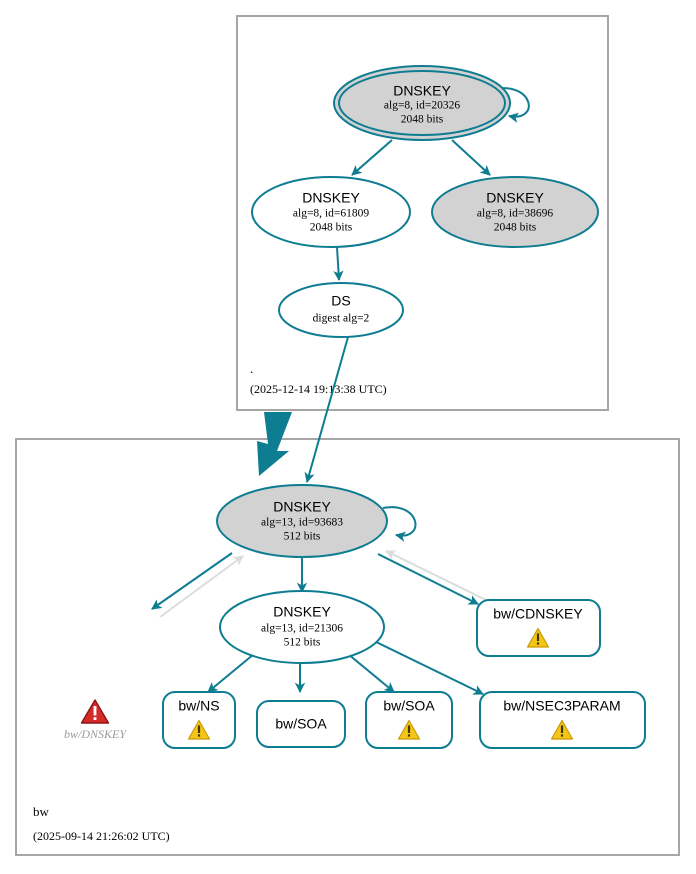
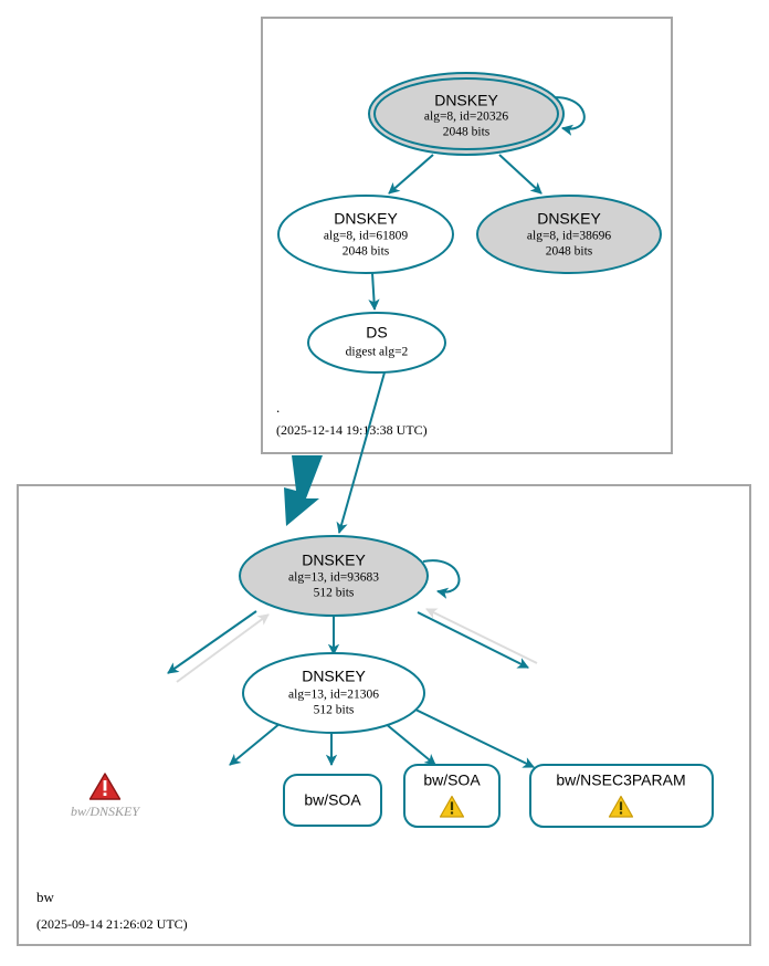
  .
  (2025-12-14 19:13:38 UTC)
  DNSKEY
  alg=8, id=20326
  2048 bits
  DNSKEY
  alg=8, id=61809
  2048 bits
  DNSKEY
  alg=8, id=38696
  2048 bits
  DS
  digest alg=2
  bw
  (2025-09-14 21:26:02 UTC)
  DNSKEY
  alg=13, id=93683
  512 bits
  DNSKEY
  alg=13, id=21306
  512 bits
- bw/CDNSKEY
- bw/NS
  bw/SOA
  bw/SOA
  bw/NSEC3PARAM
  bw/DNSKEY
